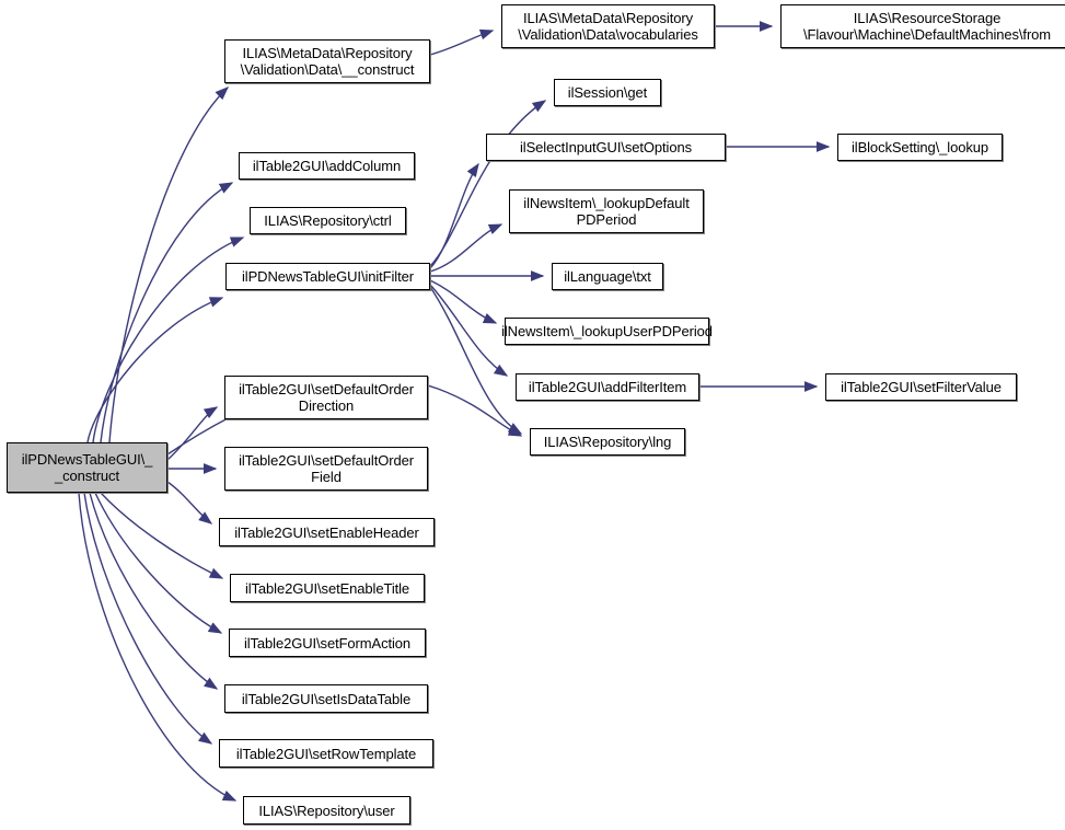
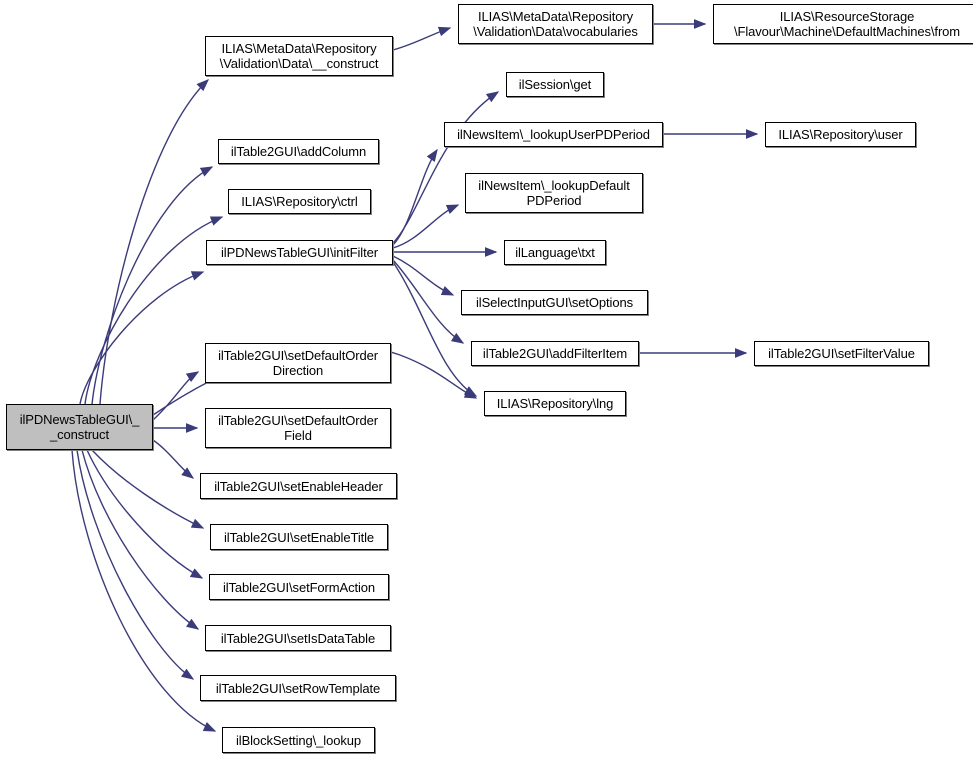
  ilPDNewsTableGUI\_
  _construct
  ILIAS\MetaData\Repository
  \Validation\Data\__construct
  ILIAS\MetaData\Repository
  \Validation\Data\vocabularies
  ILIAS\ResourceStorage
  \Flavour\Machine\DefaultMachines\from
  ilTable2GUI\addColumn
  ILIAS\Repository\ctrl
  ilPDNewsTableGUI\initFilter
  ilSession\get
- ilSelectInputGUI\setOptions
+ ilNewsItem\_lookupUserPDPeriod
- ilBlockSetting\_lookup
+ ILIAS\Repository\user
  ilNewsItem\_lookupDefault
  PDPeriod
  ilLanguage\txt
- ilNewsItem\_lookupUserPDPeriod
+ ilSelectInputGUI\setOptions
  ilTable2GUI\addFilterItem
  ilTable2GUI\setFilterValue
  ILIAS\Repository\lng
  ilTable2GUI\setDefaultOrder
  Direction
  ilTable2GUI\setDefaultOrder
  Field
  ilTable2GUI\setEnableHeader
  ilTable2GUI\setEnableTitle
  ilTable2GUI\setFormAction
  ilTable2GUI\setIsDataTable
  ilTable2GUI\setRowTemplate
- ILIAS\Repository\user
+ ilBlockSetting\_lookup
